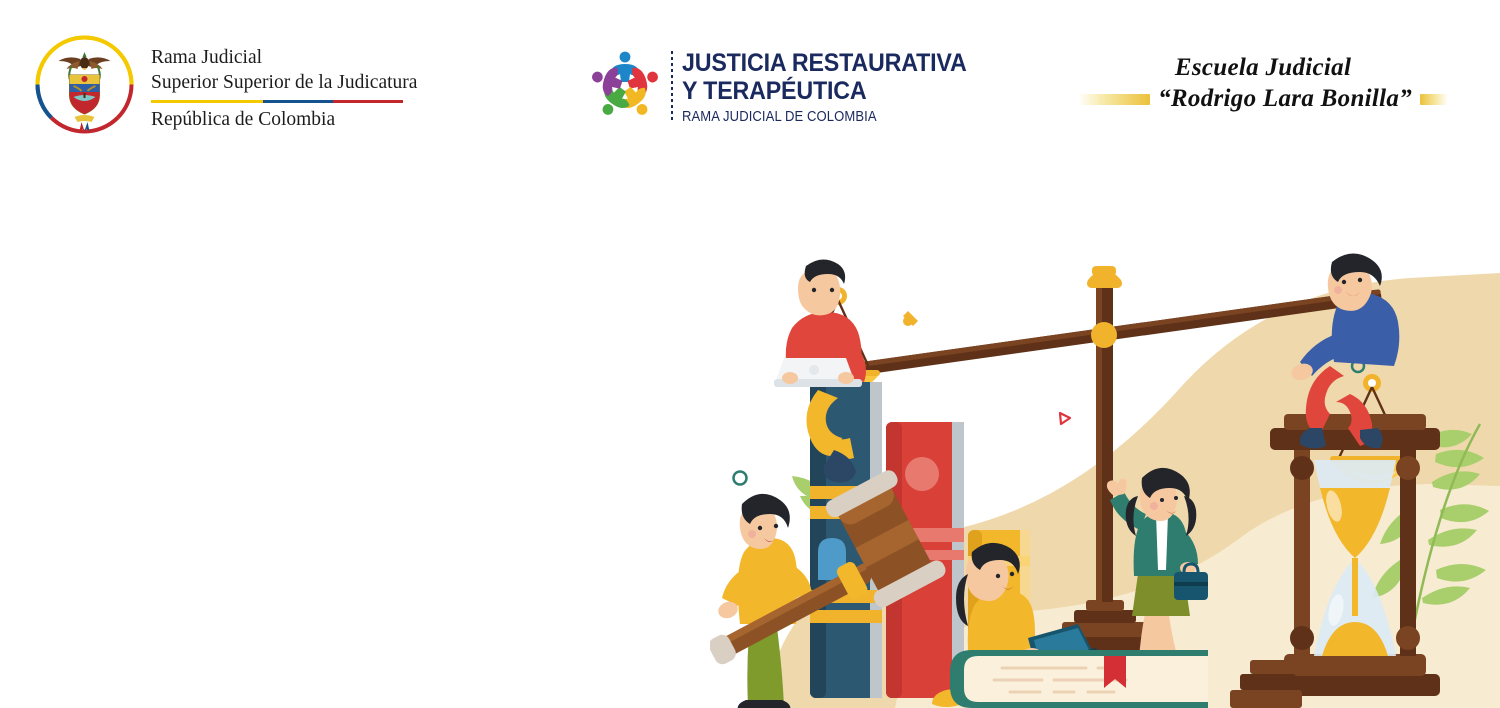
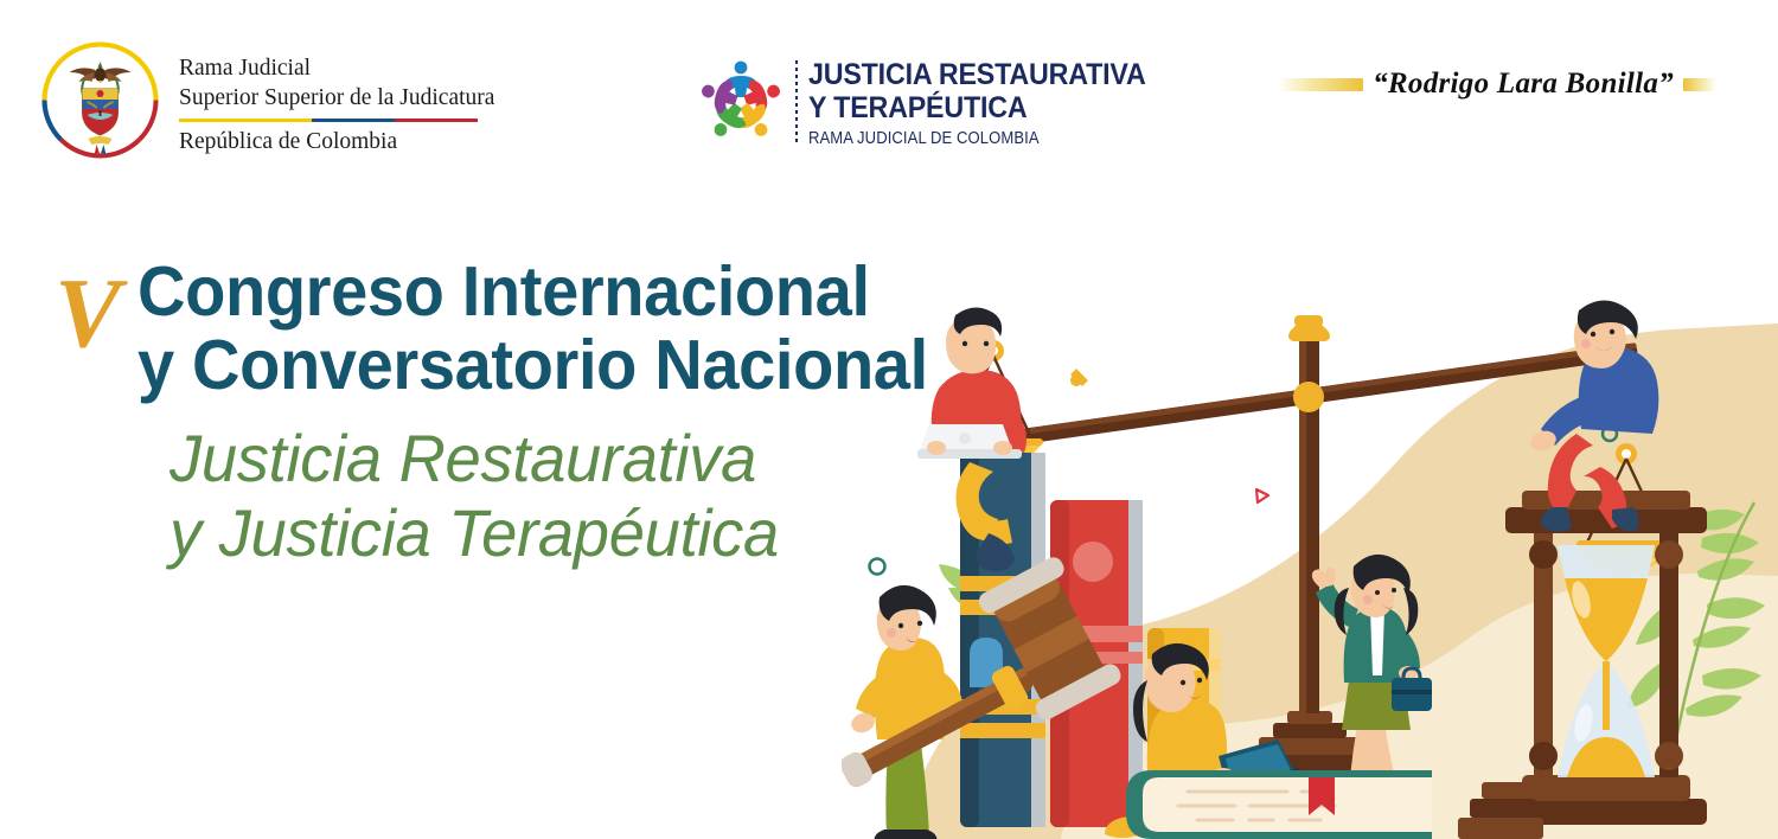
  Rama Judicial
  Superior Superior de la Judicatura
  República de Colombia
  JUSTICIA RESTAURATIVA
  Y TERAPÉUTICA
  RAMA JUDICIAL DE COLOMBIA
- Escuela Judicial
  “Rodrigo Lara Bonilla”
+ V
+ Congreso Internacional
+ y Conversatorio Nacional
+ Justicia Restaurativa
+ y Justicia Terapéutica
